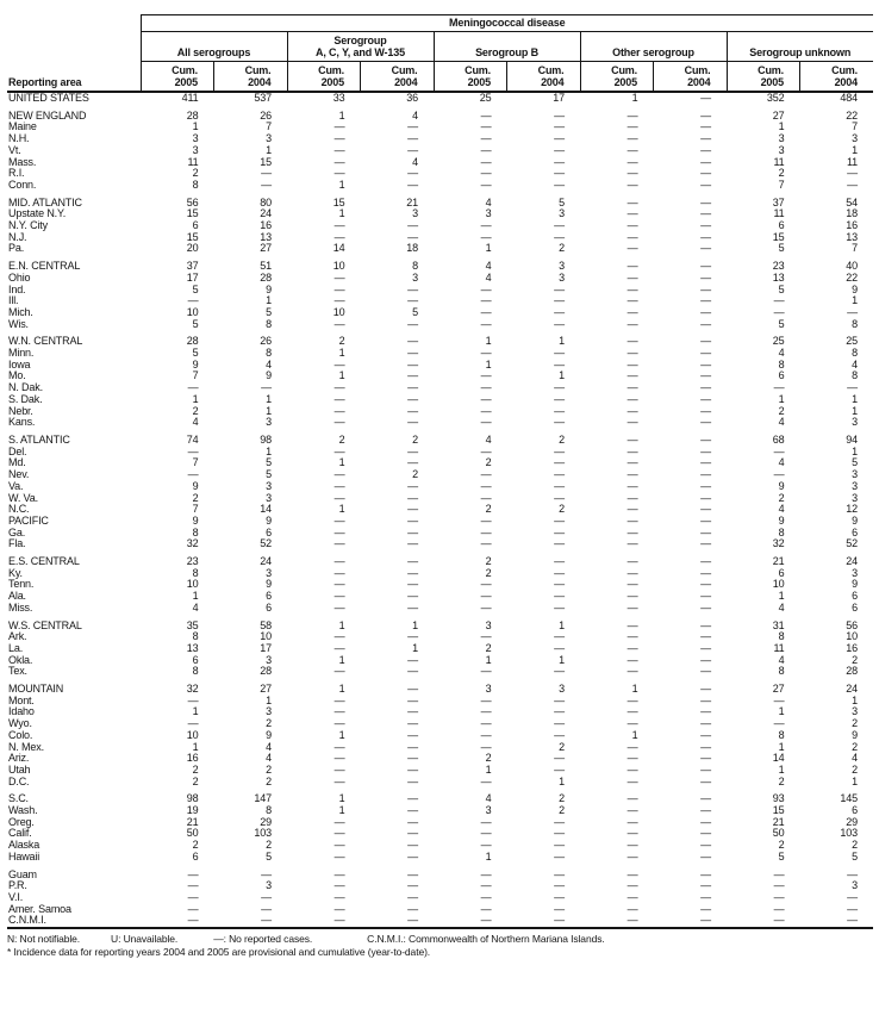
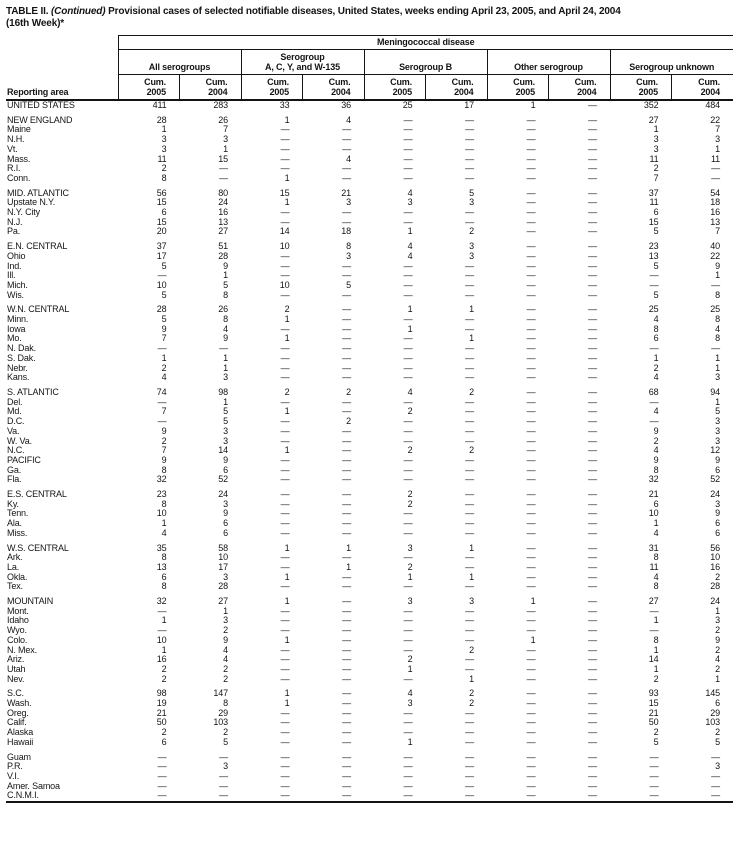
+ TABLE II. (Continued) Provisional cases of selected notifiable diseases, United States, weeks ending April 23, 2005, and April 24, 2004
+ (16th Week)*
  Reporting area	Meningococcal disease
  All serogroups	SerogroupA, C, Y, and W-135	Serogroup B	Other serogroup	Serogroup unknown
  Cum.2005	Cum.2004	Cum.2005	Cum.2004	Cum.2005	Cum.2004	Cum.2005	Cum.2004	Cum.2005	Cum.2004
- UNITED STATES	411	537	33	36	25	17	1	—	352	484
+ UNITED STATES	411	283	33	36	25	17	1	—	352	484
  NEW ENGLAND	28	26	1	4	—	—	—	—	27	22
  Maine	1	7	—	—	—	—	—	—	1	7
  N.H.	3	3	—	—	—	—	—	—	3	3
  Vt.	3	1	—	—	—	—	—	—	3	1
  Mass.	11	15	—	4	—	—	—	—	11	11
  R.I.	2	—	—	—	—	—	—	—	2	—
  Conn.	8	—	1	—	—	—	—	—	7	—
  MID. ATLANTIC	56	80	15	21	4	5	—	—	37	54
  Upstate N.Y.	15	24	1	3	3	3	—	—	11	18
  N.Y. City	6	16	—	—	—	—	—	—	6	16
  N.J.	15	13	—	—	—	—	—	—	15	13
  Pa.	20	27	14	18	1	2	—	—	5	7
  E.N. CENTRAL	37	51	10	8	4	3	—	—	23	40
  Ohio	17	28	—	3	4	3	—	—	13	22
  Ind.	5	9	—	—	—	—	—	—	5	9
  Ill.	—	1	—	—	—	—	—	—	—	1
  Mich.	10	5	10	5	—	—	—	—	—	—
  Wis.	5	8	—	—	—	—	—	—	5	8
  W.N. CENTRAL	28	26	2	—	1	1	—	—	25	25
  Minn.	5	8	1	—	—	—	—	—	4	8
  Iowa	9	4	—	—	1	—	—	—	8	4
  Mo.	7	9	1	—	—	1	—	—	6	8
  N. Dak.	—	—	—	—	—	—	—	—	—	—
  S. Dak.	1	1	—	—	—	—	—	—	1	1
  Nebr.	2	1	—	—	—	—	—	—	2	1
  Kans.	4	3	—	—	—	—	—	—	4	3
  S. ATLANTIC	74	98	2	2	4	2	—	—	68	94
  Del.	—	1	—	—	—	—	—	—	—	1
  Md.	7	5	1	—	2	—	—	—	4	5
- Nev.	—	5	—	2	—	—	—	—	—	3
+ D.C.	—	5	—	2	—	—	—	—	—	3
  Va.	9	3	—	—	—	—	—	—	9	3
  W. Va.	2	3	—	—	—	—	—	—	2	3
  N.C.	7	14	1	—	2	2	—	—	4	12
  PACIFIC	9	9	—	—	—	—	—	—	9	9
  Ga.	8	6	—	—	—	—	—	—	8	6
  Fla.	32	52	—	—	—	—	—	—	32	52
  E.S. CENTRAL	23	24	—	—	2	—	—	—	21	24
  Ky.	8	3	—	—	2	—	—	—	6	3
  Tenn.	10	9	—	—	—	—	—	—	10	9
  Ala.	1	6	—	—	—	—	—	—	1	6
  Miss.	4	6	—	—	—	—	—	—	4	6
  W.S. CENTRAL	35	58	1	1	3	1	—	—	31	56
  Ark.	8	10	—	—	—	—	—	—	8	10
  La.	13	17	—	1	2	—	—	—	11	16
  Okla.	6	3	1	—	1	1	—	—	4	2
  Tex.	8	28	—	—	—	—	—	—	8	28
  MOUNTAIN	32	27	1	—	3	3	1	—	27	24
  Mont.	—	1	—	—	—	—	—	—	—	1
  Idaho	1	3	—	—	—	—	—	—	1	3
  Wyo.	—	2	—	—	—	—	—	—	—	2
  Colo.	10	9	1	—	—	—	1	—	8	9
  N. Mex.	1	4	—	—	—	2	—	—	1	2
  Ariz.	16	4	—	—	2	—	—	—	14	4
  Utah	2	2	—	—	1	—	—	—	1	2
- D.C.	2	2	—	—	—	1	—	—	2	1
+ Nev.	2	2	—	—	—	1	—	—	2	1
  S.C.	98	147	1	—	4	2	—	—	93	145
  Wash.	19	8	1	—	3	2	—	—	15	6
  Oreg.	21	29	—	—	—	—	—	—	21	29
  Calif.	50	103	—	—	—	—	—	—	50	103
  Alaska	2	2	—	—	—	—	—	—	2	2
  Hawaii	6	5	—	—	1	—	—	—	5	5
  Guam	—	—	—	—	—	—	—	—	—	—
  P.R.	—	3	—	—	—	—	—	—	—	3
  V.I.	—	—	—	—	—	—	—	—	—	—
  Amer. Samoa	—	—	—	—	—	—	—	—	—	—
  C.N.M.I.	—	—	—	—	—	—	—	—	—	—
- N: Not notifiable. U: Unavailable. —: No reported cases. C.N.M.I.: Commonwealth of Northern Mariana Islands.
- * Incidence data for reporting years 2004 and 2005 are provisional and cumulative (year-to-date).
